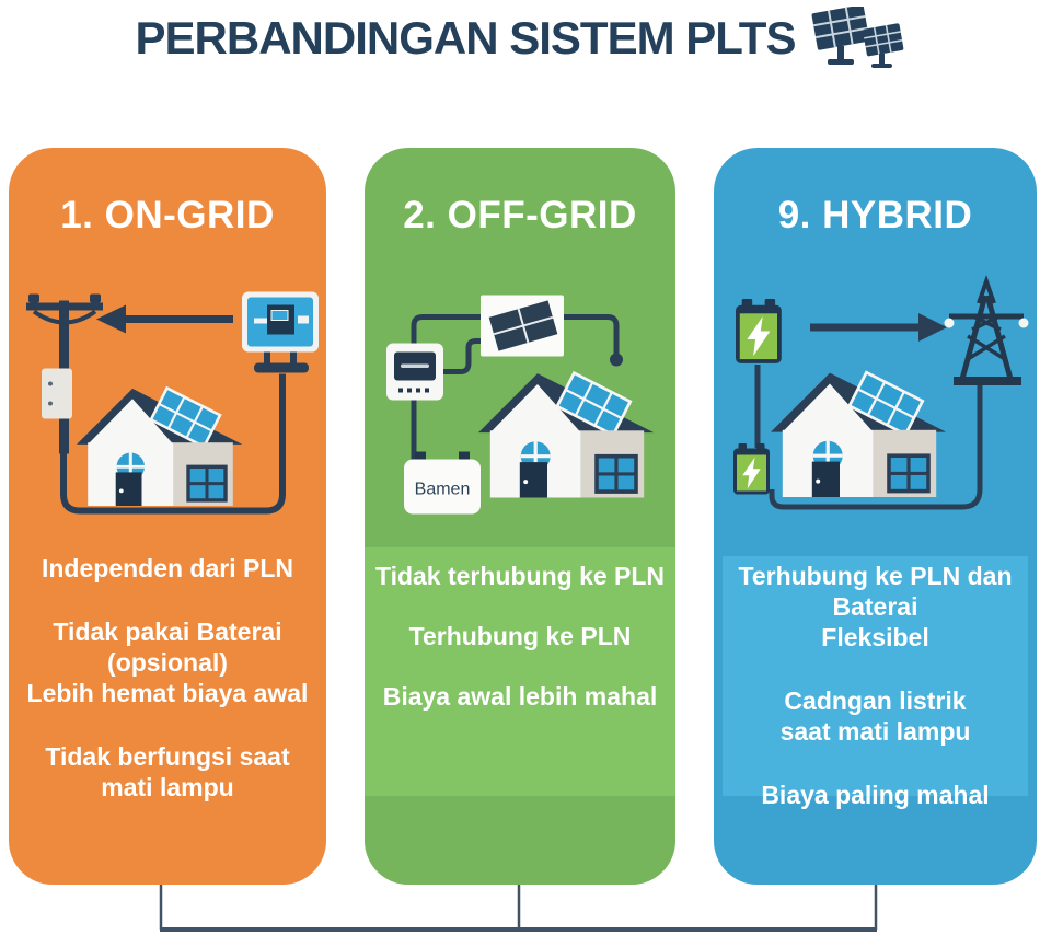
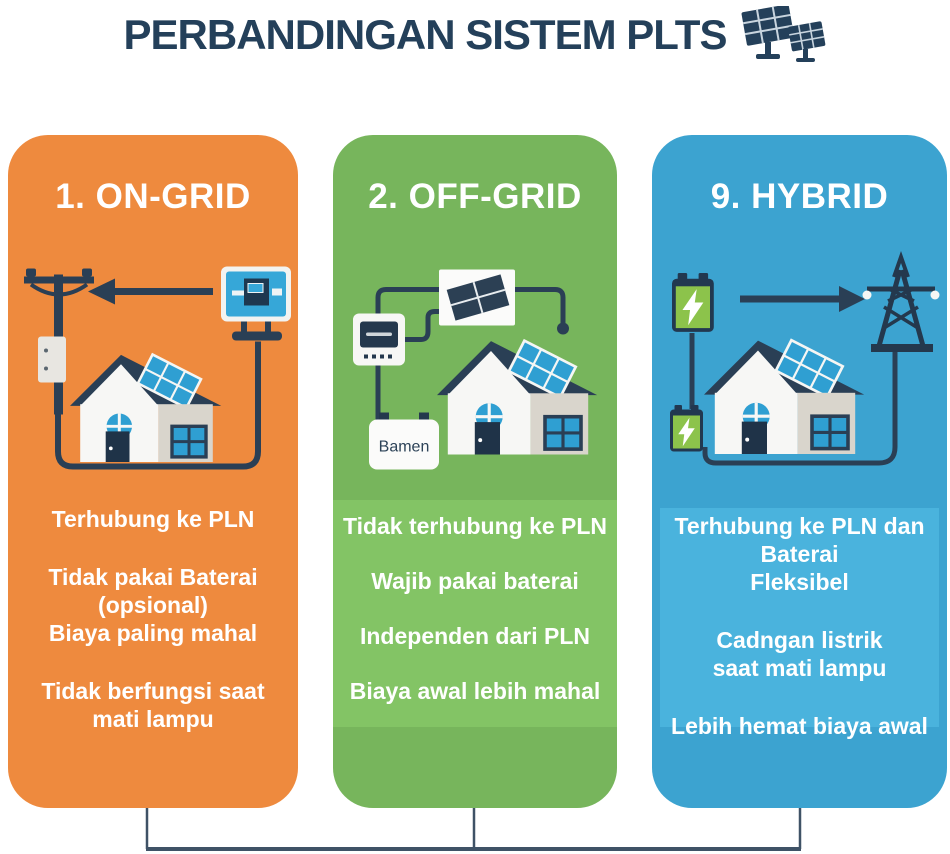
  PERBANDINGAN SISTEM PLTS
  1. ON-GRID
- Independen dari PLN
+ Terhubung ke PLN
  Tidak pakai Baterai
  (opsional)
- Lebih hemat biaya awal
+ Biaya paling mahal
  Tidak berfungsi saat
  mati lampu
  2. OFF-GRID
  Bamen
  Tidak terhubung ke PLN
+ Wajib pakai baterai
- Terhubung ke PLN
+ Independen dari PLN
  Biaya awal lebih mahal
  9. HYBRID
  Terhubung ke PLN dan
  Baterai
  Fleksibel
  Cadngan listrik
  saat mati lampu
- Biaya paling mahal
+ Lebih hemat biaya awal
